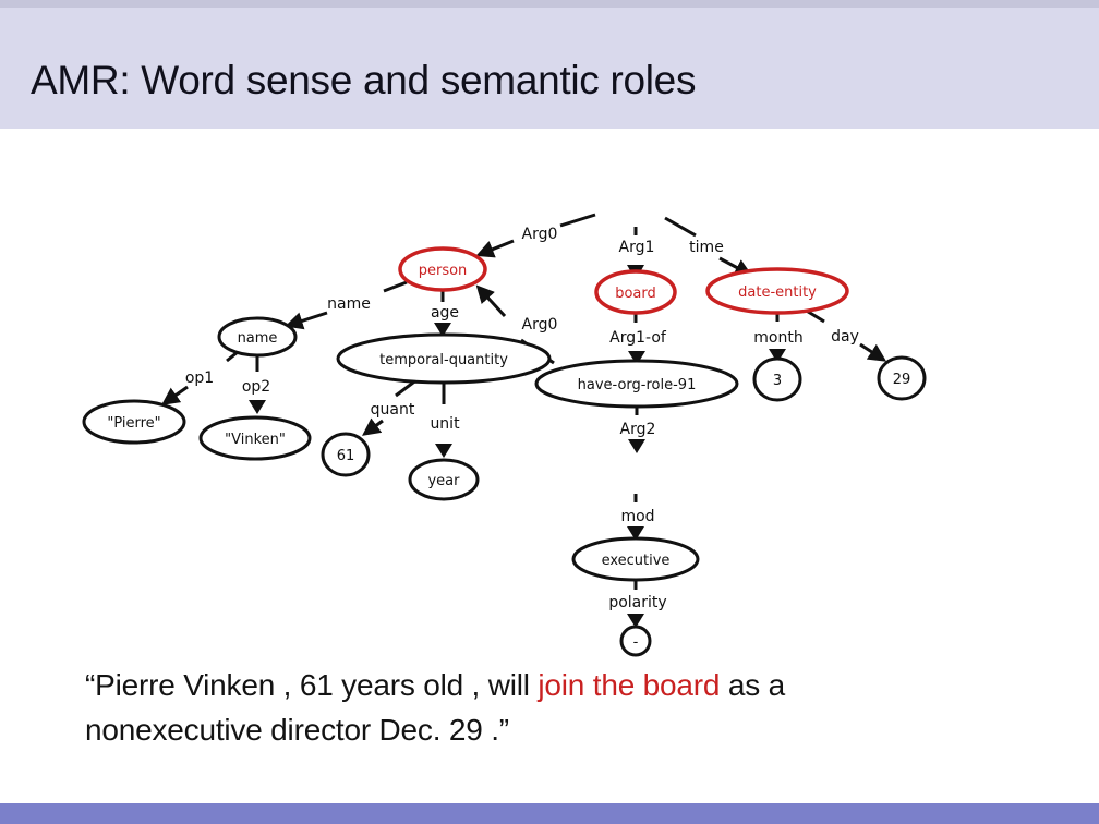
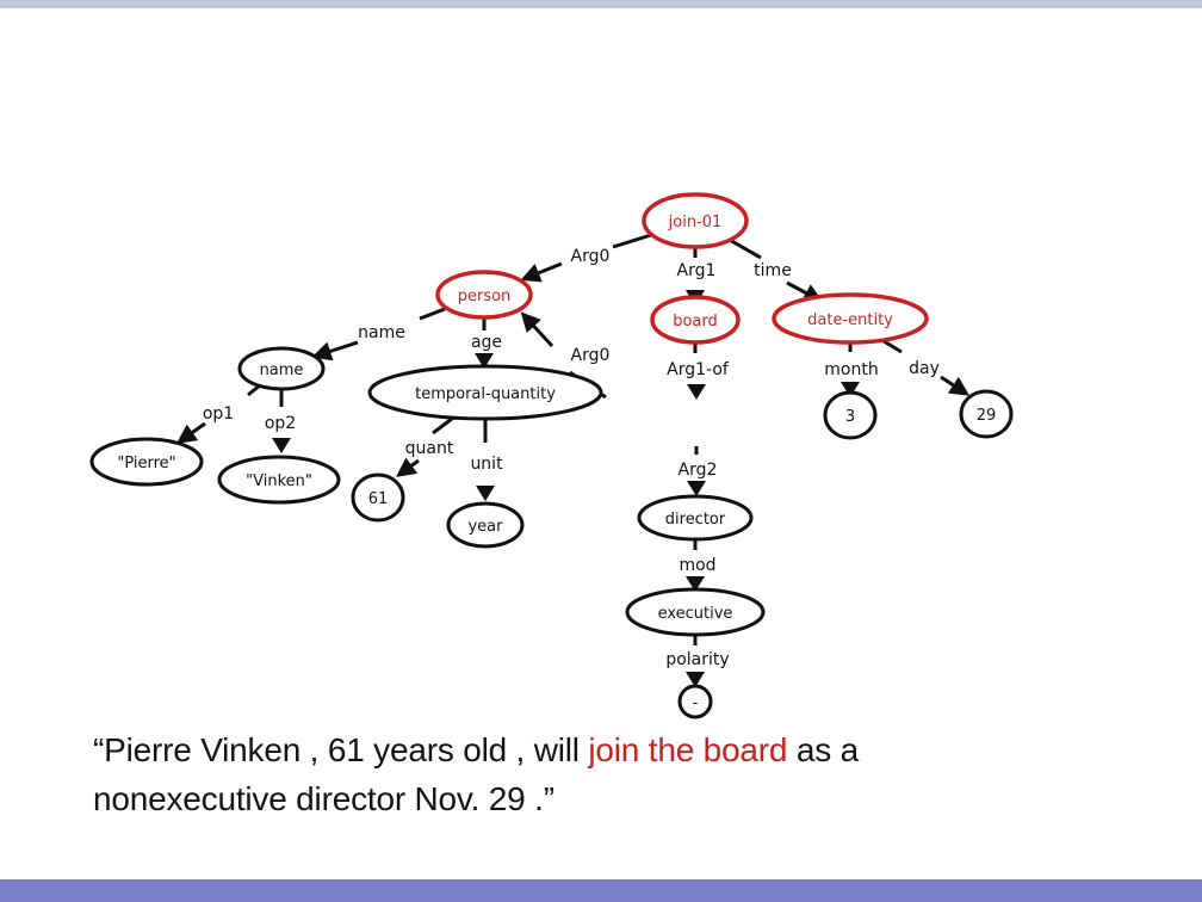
- AMR: Word sense and semantic roles
  Arg0
  Arg1
  time
  name
  age
  Arg0
  Arg1-of
  month
  day
  op1
  op2
  quant
  unit
  Arg2
  mod
  polarity
+ join-01
  person
  board
  date-entity
  name
  temporal-quantity
- have-org-role-91
  3
  29
  "Pierre"
  "Vinken"
  61
  year
+ director
  executive
  -
  “Pierre Vinken , 61 years old , will join the board as a
- nonexecutive director Dec. 29 .”
+ nonexecutive director Nov. 29 .”
